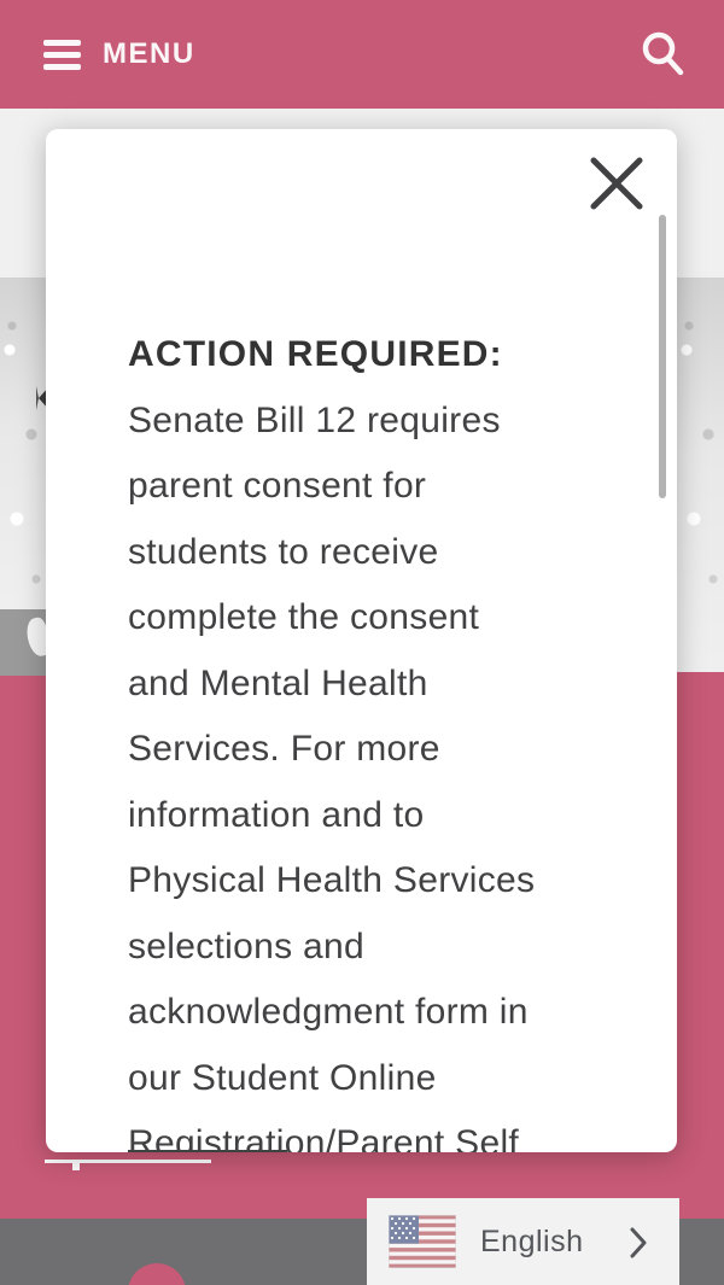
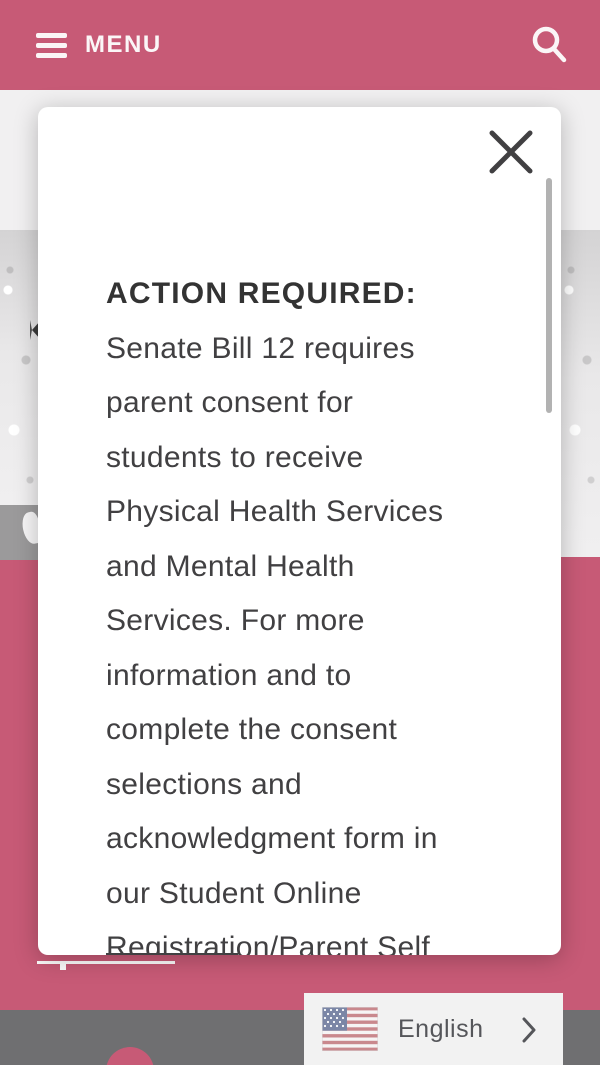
  MENU
  English
  ACTION REQUIRED:
  Senate Bill 12 requires
  parent consent for
  students to receive
- complete the consent
+ Physical Health Services
  and Mental Health
  Services. For more
  information and to
- Physical Health Services
+ complete the consent
  selections and
  acknowledgment form in
  our Student Online
  Registration/Parent Self
